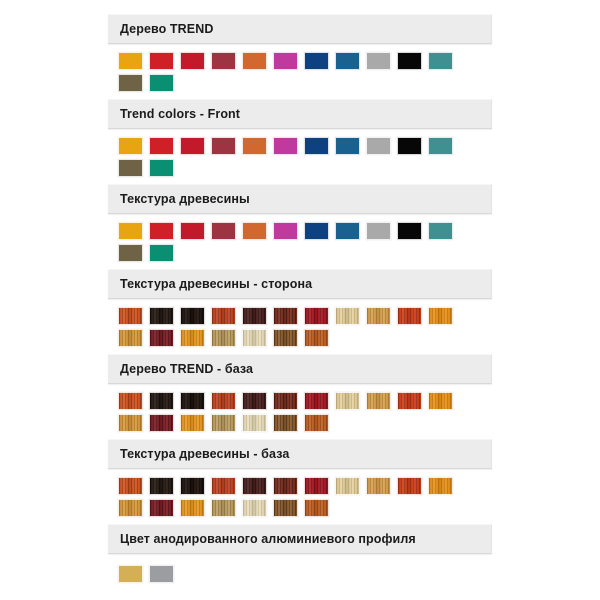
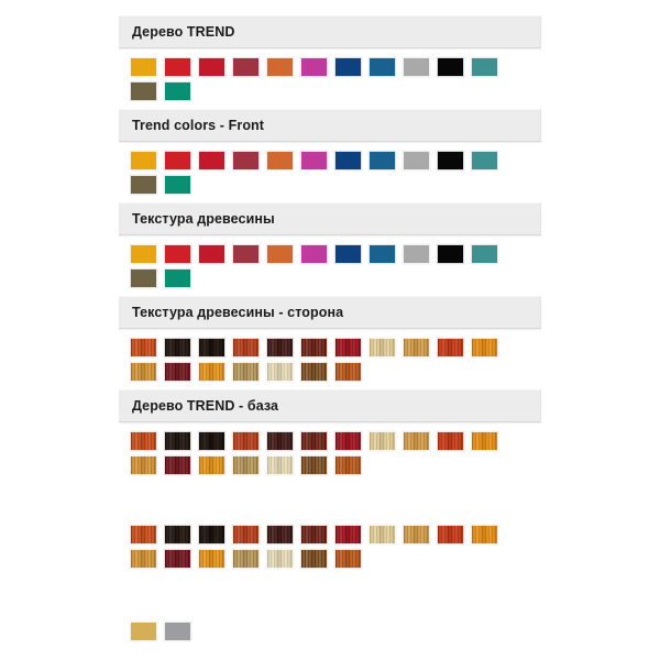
  Дерево TREND
  Trend colors - Front
  Текстура древесины
  Текстура древесины - сторона
  Дерево TREND - база
- Текстура древесины - база
- Цвет анодированного алюминиевого профиля
